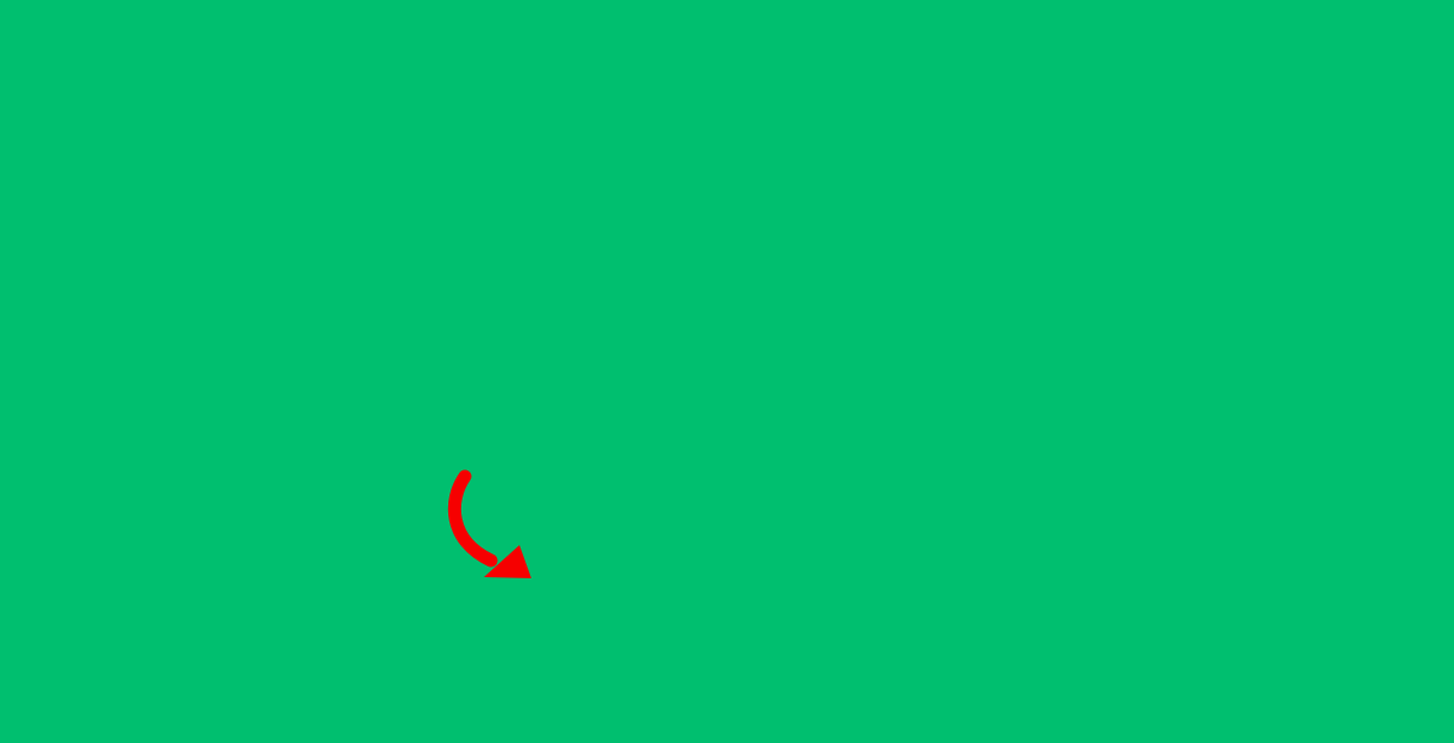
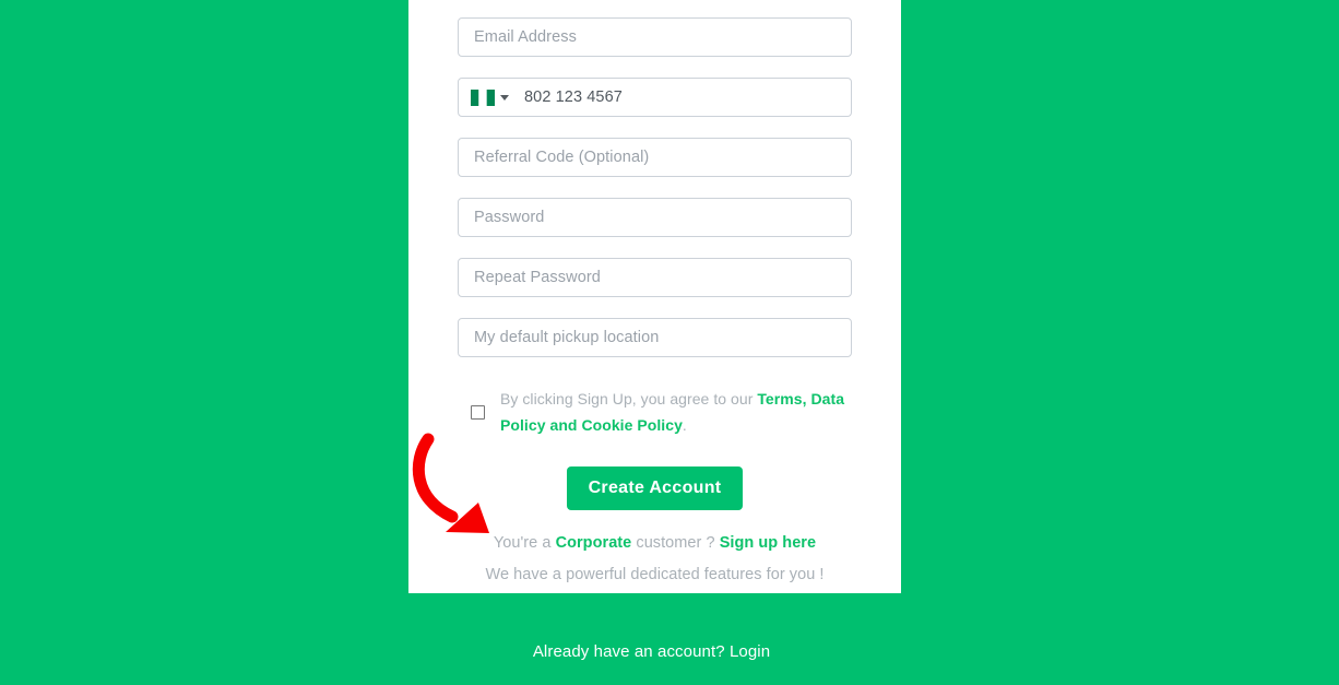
+ Email Address
+ 802 123 4567
+ Referral Code (Optional)
+ Password
+ Repeat Password
+ My default pickup location
+ By clicking Sign Up, you agree to our Terms, Data Policy and Cookie Policy.
+ Create Account
+ You're a Corporate customer ? Sign up here
+ We have a powerful dedicated features for you !
+ Already have an account? Login
